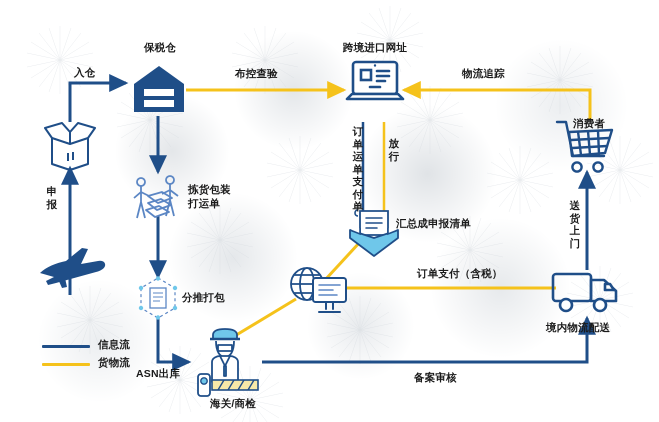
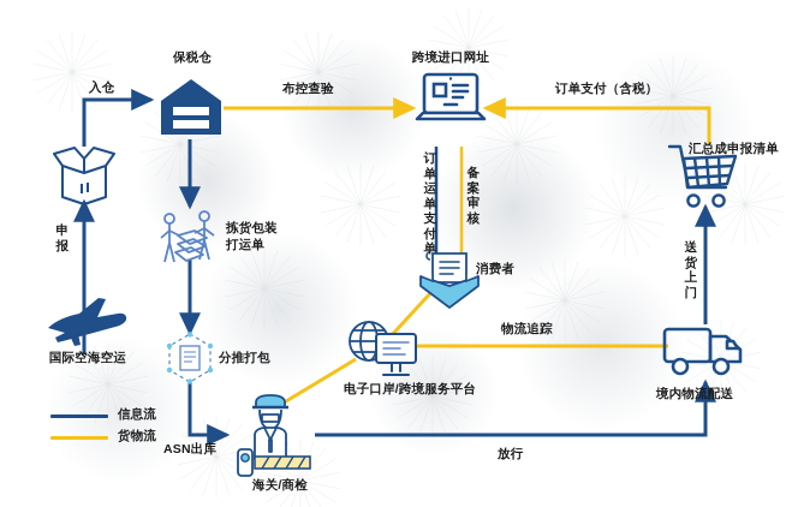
  保税仓
+ 国际空海空运
  拣货包装
  打运单
  分推打包
  海关/商检
  跨境进口网址
- 汇总成申报清单
+ 消费者
+ 电子口岸/跨境服务平台
- 消费者
+ 汇总成申报清单
  境内物流配送
  申报
  入仓
  布控查验
- 物流追踪
+ 订单支付（含税）
  订单 运单 支付单
- 放行
+ 备案审核
- 订单支付（含税）
+ 物流追踪
  ASN出库
- 备案审核
+ 放行
  送货上门
  信息流
  货物流
